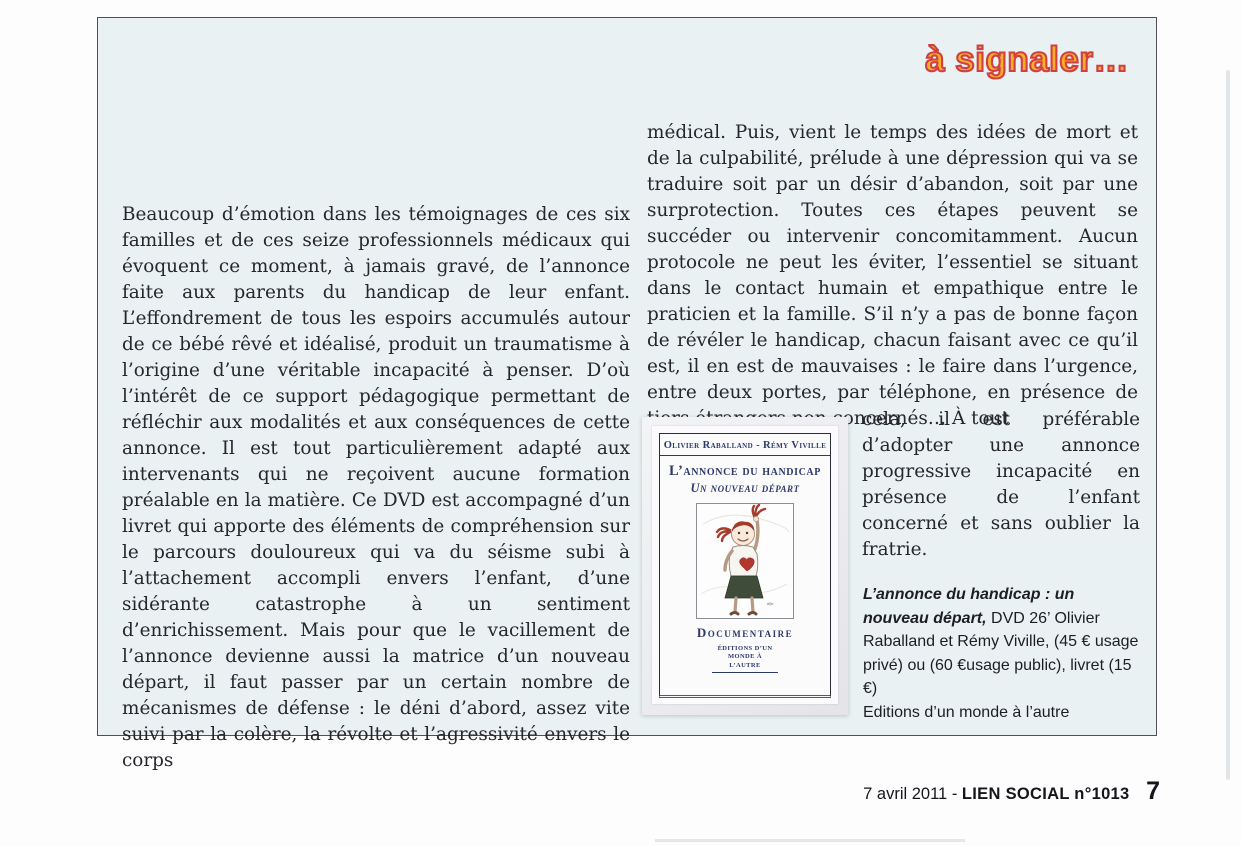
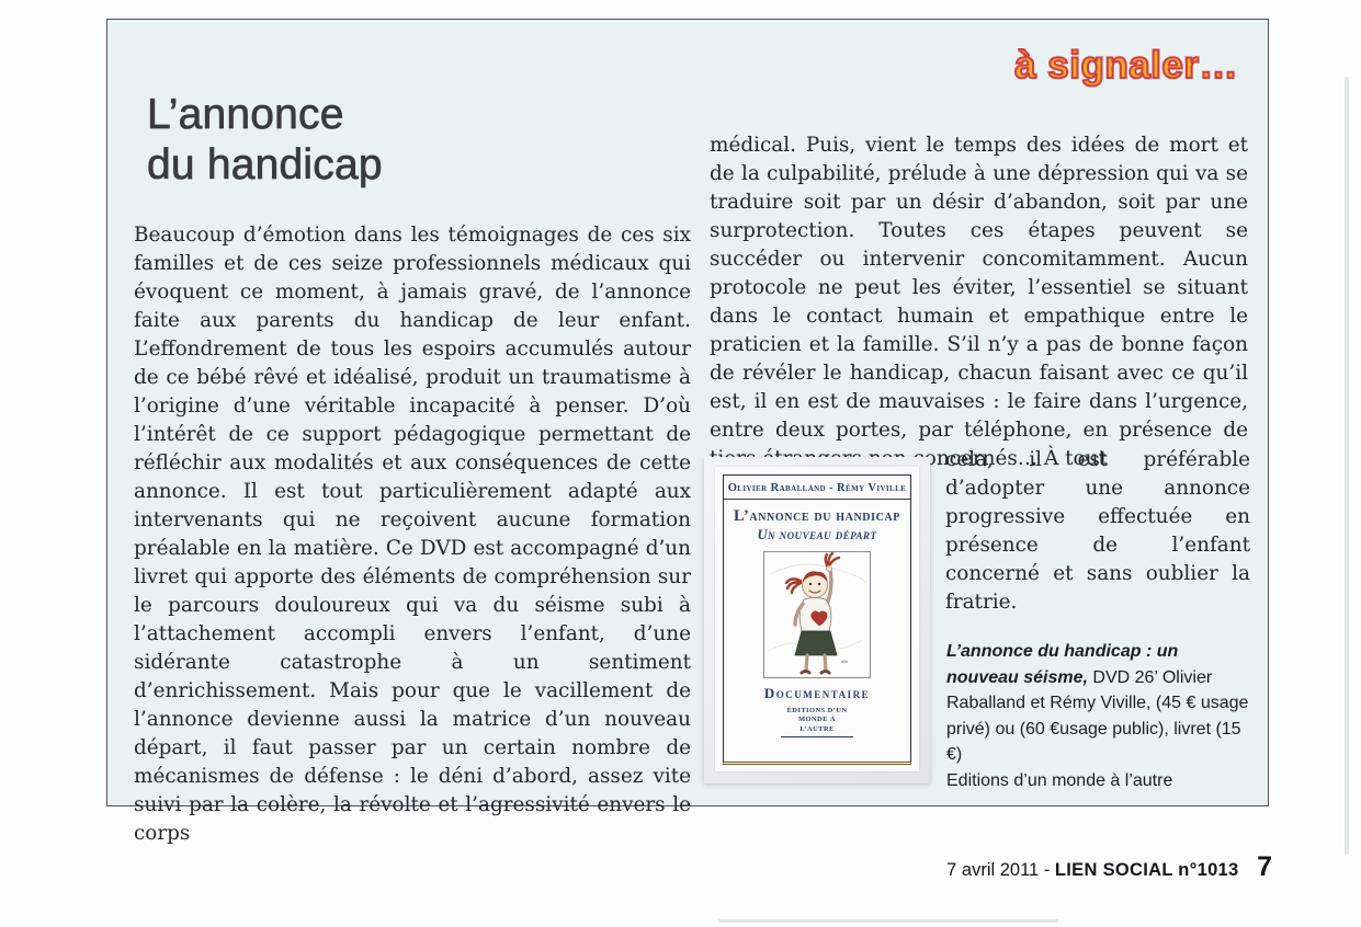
  à signaler…
+ L’annonce
+ du handicap
  Beaucoup d’émotion dans les témoignages de ces six familles et de ces seize professionnels médicaux qui évoquent ce moment, à jamais gravé, de l’annonce faite aux parents du handicap de leur enfant. L’effondrement de tous les espoirs accumulés autour de ce bébé rêvé et idéalisé, produit un traumatisme à l’origine d’une véritable incapacité à penser. D’où l’intérêt de ce support pédagogique permettant de réfléchir aux modalités et aux conséquences de cette annonce. Il est tout particulièrement adapté aux intervenants qui ne reçoivent aucune formation préalable en la matière. Ce DVD est accompagné d’un livret qui apporte des éléments de compréhension sur le parcours douloureux qui va du séisme subi à l’attachement accompli envers l’enfant, d’une sidérante catastrophe à un sentiment d’enrichissement. Mais pour que le vacillement de l’annonce devienne aussi la matrice d’un nouveau départ, il faut passer par un certain nombre de mécanismes de défense : le déni d’abord, assez vite suivi par la colère, la révolte et l’agressivité envers le corps
  médical. Puis, vient le temps des idées de mort et de la culpabilité, prélude à une dépression qui va se traduire soit par un désir d’abandon, soit par une surprotection. Toutes ces étapes peuvent se succéder ou intervenir concomitamment. Aucun protocole ne peut les éviter, l’essentiel se situant dans le contact humain et empathique entre le praticien et la famille. S’il n’y a pas de bonne façon de révéler le handicap, chacun faisant avec ce qu’il est, il en est de mauvaises : le faire dans l’urgence, entre deux portes, par téléphone, en présence de oncernés… À tout
- cela, il est préférable d’adopter une annonce progressive incapacité en présence de l’enfant concerné et sans oublier la fratrie.
+ cela, il est préférable d’adopter une annonce progressive effectuée en présence de l’enfant concerné et sans oublier la fratrie.
  Olivier Raballand - Rémy Viville
  L’annonce du handicap
  Un nouveau départ
  Documentaire
- L’annonce du handicap : un nouveau départ, DVD 26’ Olivier Raballand et Rémy Viville, (45 € usage privé) ou (60 €usage public), livret (15 €)
+ L’annonce du handicap : un nouveau séisme, DVD 26’ Olivier Raballand et Rémy Viville, (45 € usage privé) ou (60 €usage public), livret (15 €)
  Editions d’un monde à l’autre
  7 avril 2011 - LIEN SOCIAL n°1013 7
